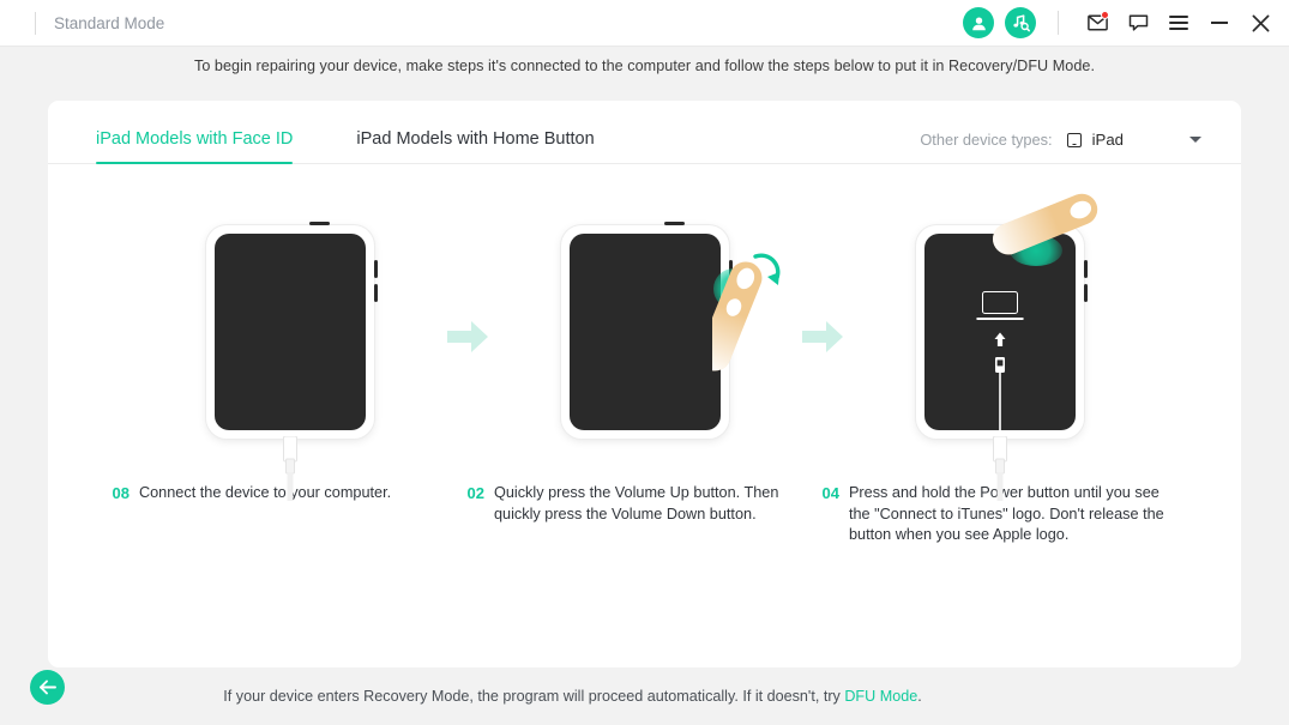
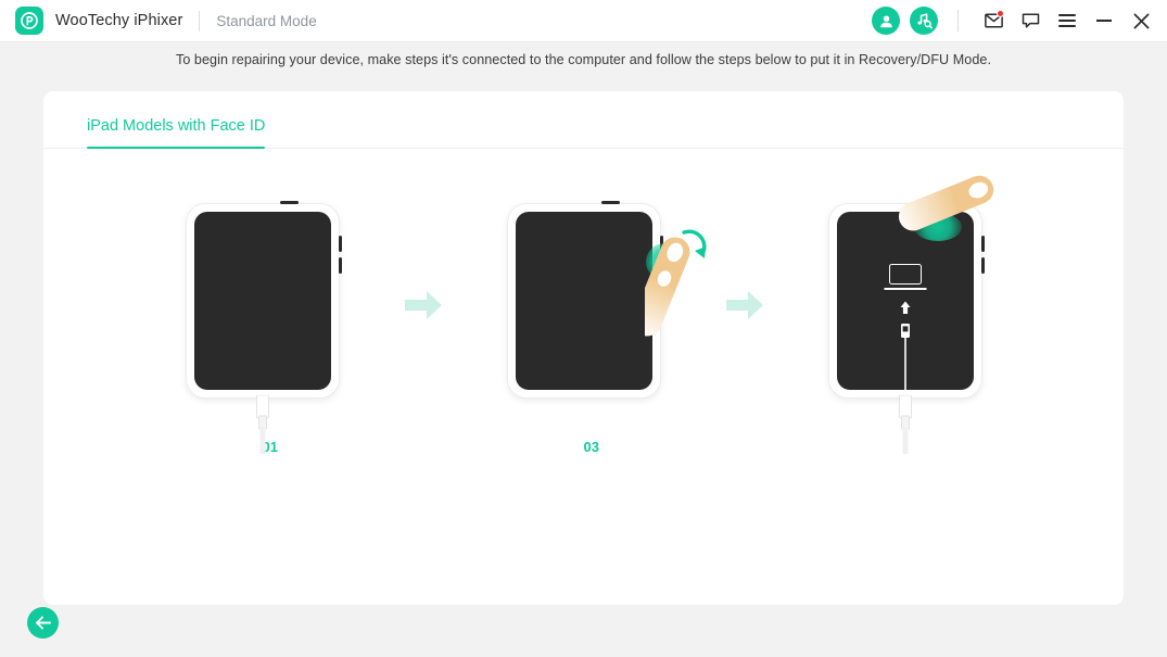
+ WooTechy iPhixer
  Standard Mode
  To begin repairing your device, make steps it's connected to the computer and follow the steps below to put it in Recovery/DFU Mode.
  iPad Models with Face ID
- iPad Models with Home Button
- Other device types:
- iPad
- 08
+ 01
- Connect the device to your computer.
- 02
- Quickly press the Volume Up button. Then quickly press the Volume Down button.
- 04
+ 03
- Press and hold the Power button until you see the "Connect to iTunes" logo. Don't release the button when you see Apple logo.
- If your device enters Recovery Mode, the program will proceed automatically. If it doesn't, try DFU Mode.
